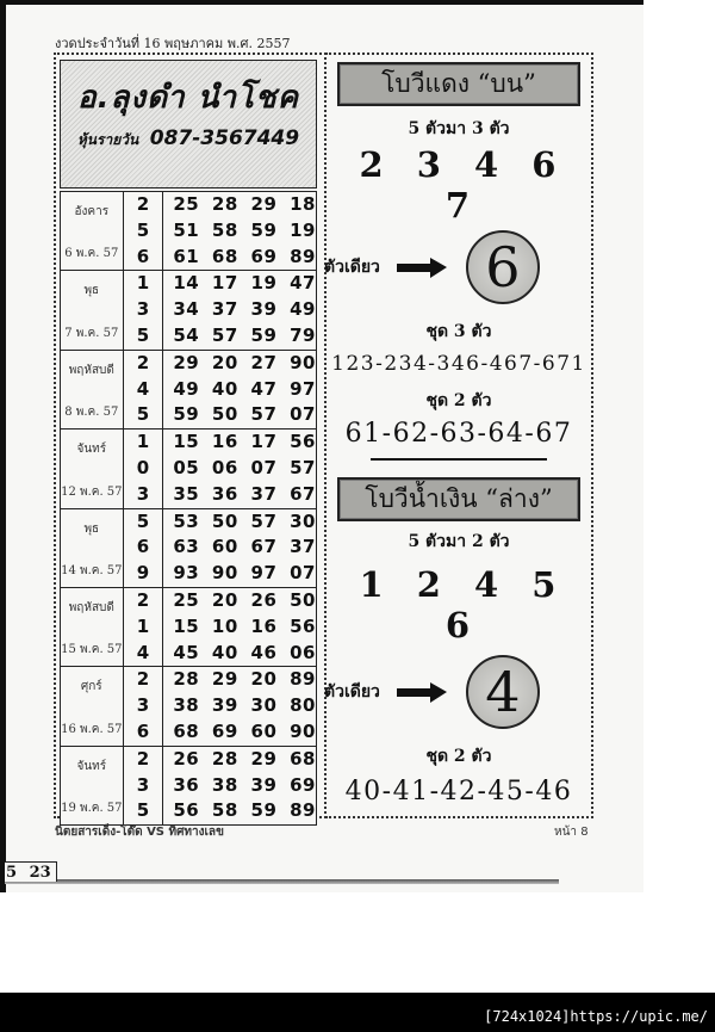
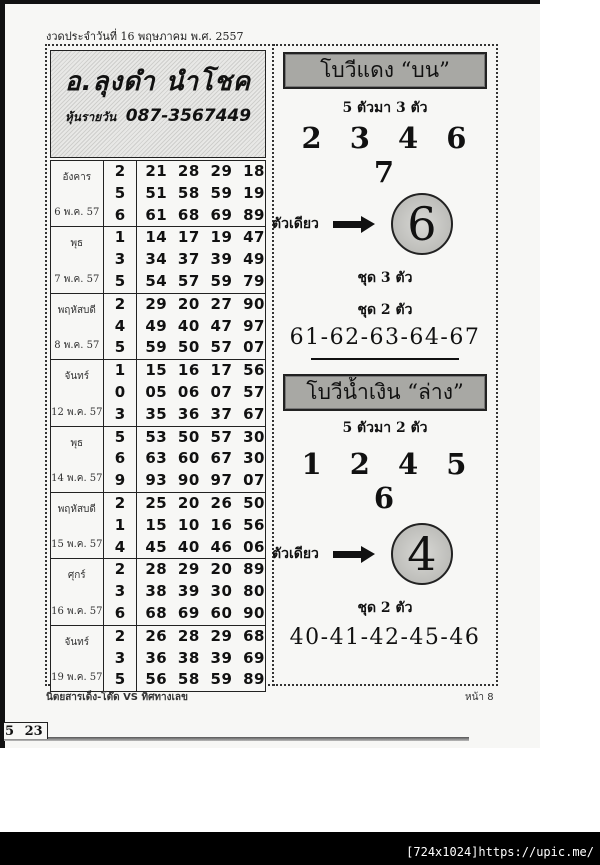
  งวดประจำวันที่ 16 พฤษภาคม พ.ศ. 2557
  อ.ลุงดำ นำโชค
  หุ้นรายวัน 087-3567449
- อังคาร6 พ.ค. 57	2	25 28 29 18
+ อังคาร6 พ.ค. 57	2	21 28 29 18
  5	51 58 59 19
  6	61 68 69 89
  พุธ7 พ.ค. 57	1	14 17 19 47
  3	34 37 39 49
  5	54 57 59 79
  พฤหัสบดี8 พ.ค. 57	2	29 20 27 90
  4	49 40 47 97
  5	59 50 57 07
  จันทร์12 พ.ค. 57	1	15 16 17 56
  0	05 06 07 57
  3	35 36 37 67
  พุธ14 พ.ค. 57	5	53 50 57 30
- 6	63 60 67 37
+ 6	63 60 67 30
  9	93 90 97 07
  พฤหัสบดี15 พ.ค. 57	2	25 20 26 50
  1	15 10 16 56
  4	45 40 46 06
  ศุกร์16 พ.ค. 57	2	28 29 20 89
  3	38 39 30 80
  6	68 69 60 90
  จันทร์19 พ.ค. 57	2	26 28 29 68
  3	36 38 39 69
  5	56 58 59 89
  โบวีแดง “บน”
  5 ตัวมา 3 ตัว
  2 3 4 6 7
  ตัวเดียว
  6
  ชุด 3 ตัว
- 123-234-346-467-671
  ชุด 2 ตัว
  61-62-63-64-67
  โบวีน้ำเงิน “ล่าง”
  5 ตัวมา 2 ตัว
  1 2 4 5 6
  ตัวเดียว
  4
  ชุด 2 ตัว
  40-41-42-45-46
  นิตยสารเด็ง-โต๊ด VS ทิศทางเลข
  หน้า 8
  5 23
  [724x1024]https://upic.me/
